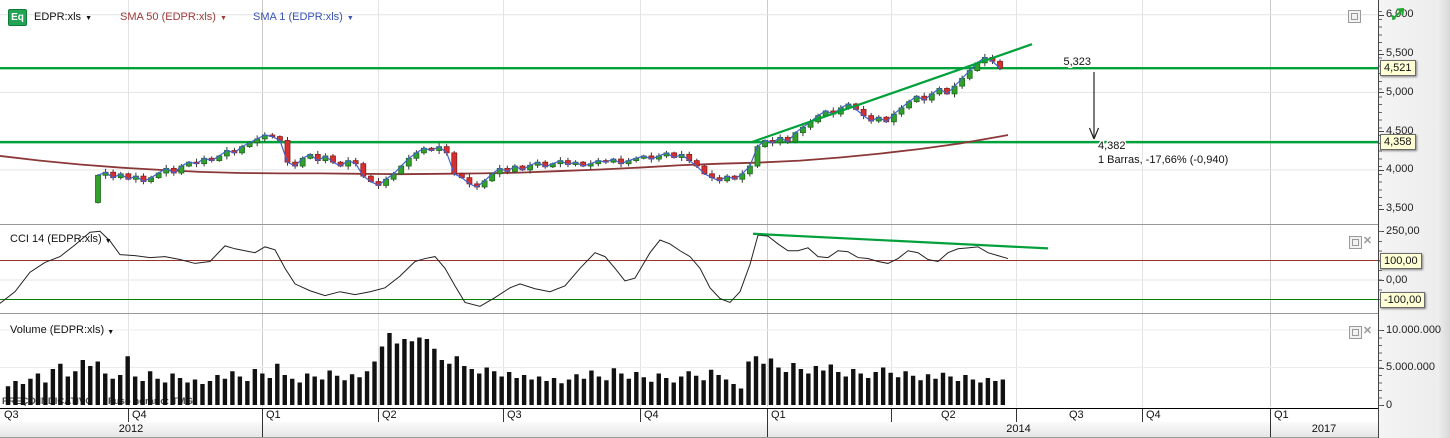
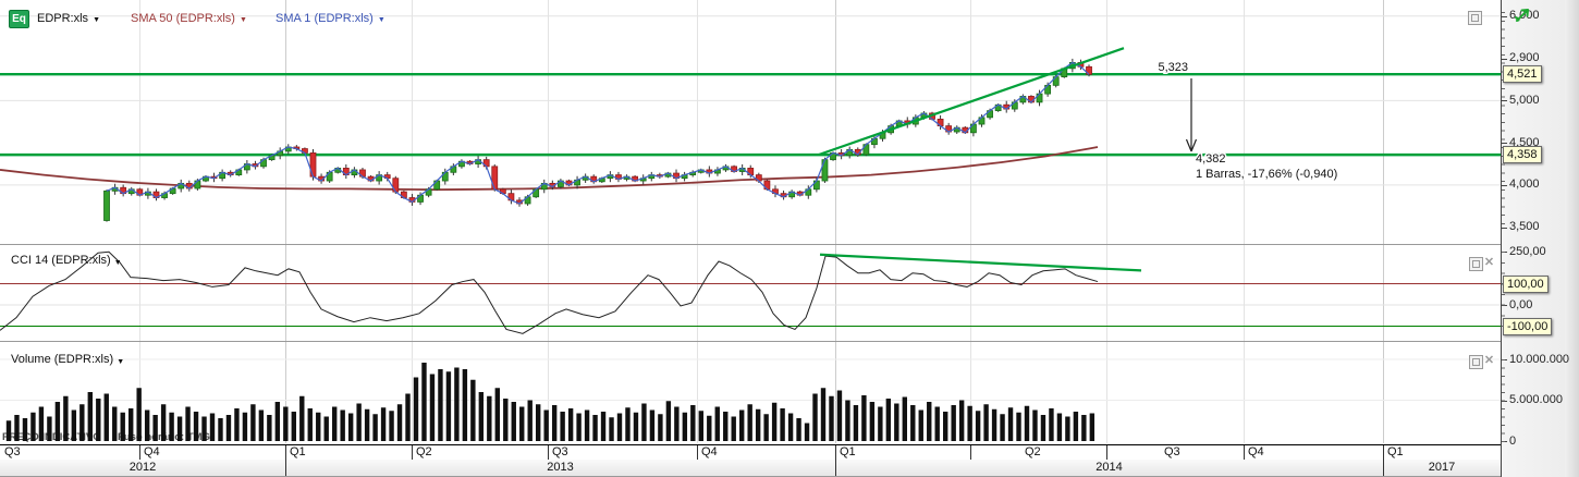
  5,323
  4,382
  1 Barras, -17,66% (-0,940)
  Eq
  EDPR:xls
  SMA 50 (EDPR:xls)
  SMA 1 (EDPR:xls)
  CCI 14 (EDPR:xls)
  Volume (EDPR:xls)
  6,00
- 5,500
+ 2,900
  5,000
  4,500
  4,000
  3,500
  250,00
  0,00
  10.000.000
  5.000.000
  0
  4,521
  4,358
  100,00
  -100,00
  ✕
  ✕
  Q3
  Q4
  Q1
  Q2
  Q3
  Q4
  Q1
  Q2
  Q3
  Q4
  Q1
  2012
+ 2013
  2014
  2017
